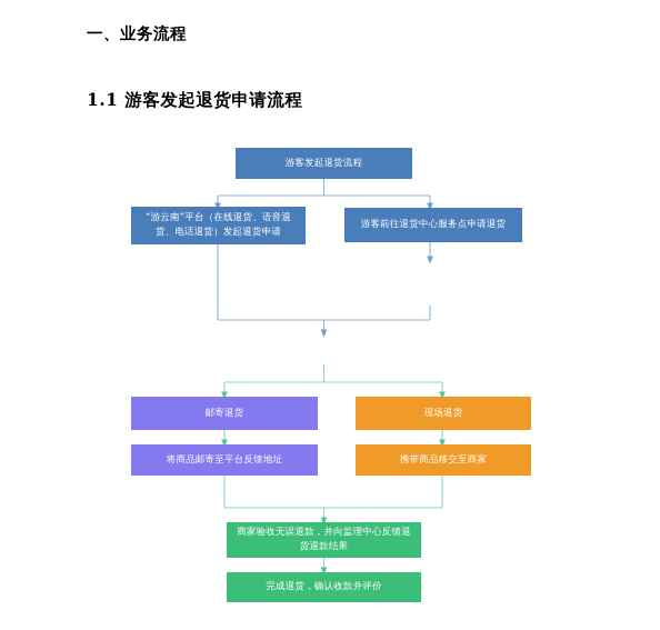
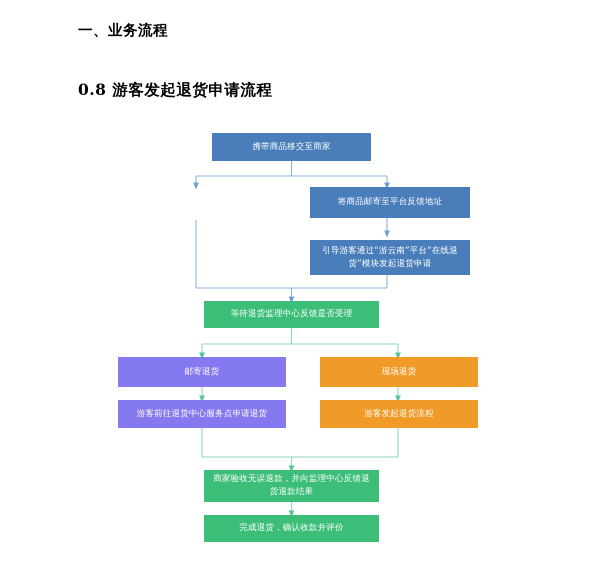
  一、业务流程
- 1.1 游客发起退货申请流程
+ 0.8 游客发起退货申请流程
- 游客发起退货流程
+ 携带商品移交至商家
- “游云南”平台（在线退货、语音退货、电话退货）发起退货申请
- 游客前往退货中心服务点申请退货
+ 将商品邮寄至平台反馈地址
+ 引导游客通过“游云南”平台“在线退货”模块发起退货申请
+ 等待退货监理中心反馈是否受理
  邮寄退货
- 将商品邮寄至平台反馈地址
+ 游客前往退货中心服务点申请退货
  现场退货
- 携带商品移交至商家
+ 游客发起退货流程
  商家验收无误退款，并向监理中心反馈退货退款结果
  完成退货，确认收款并评价
